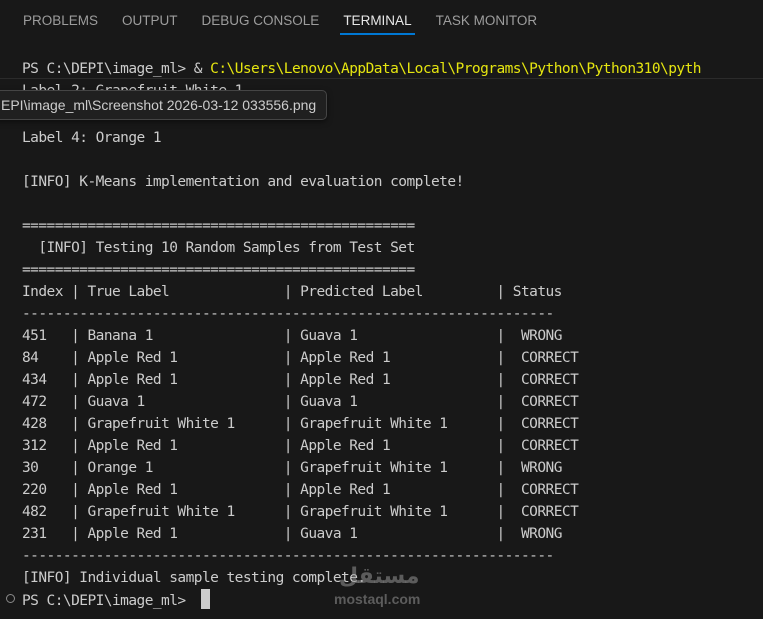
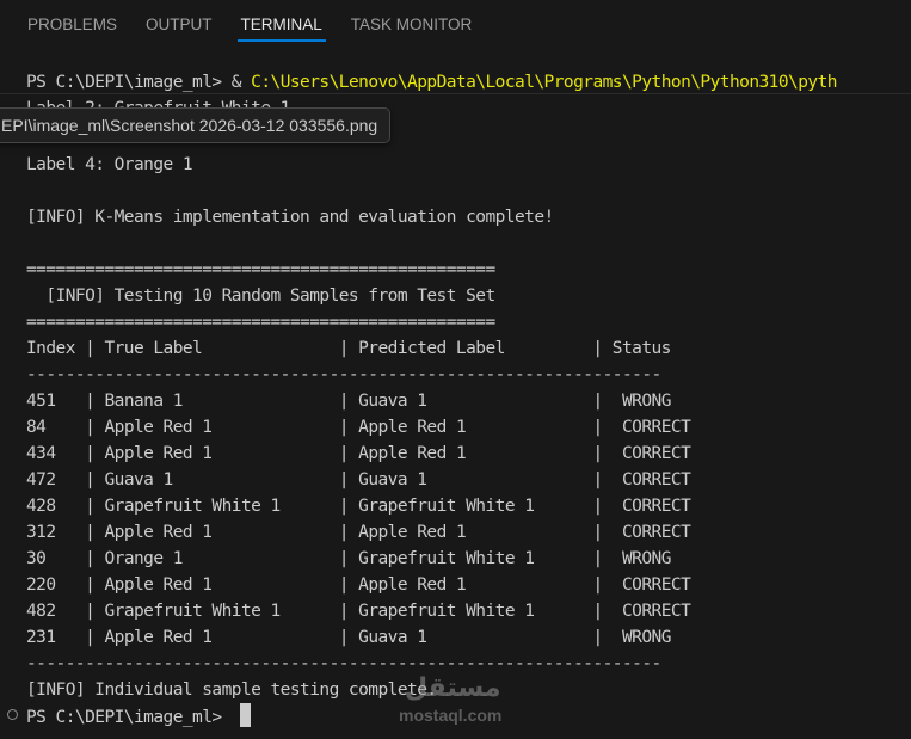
  PROBLEMS
  OUTPUT
- DEBUG CONSOLE
  TERMINAL
  TASK MONITOR
  PS C:\DEPI\image_ml> & C:\Users\Lenovo\AppData\Local\Programs\Python\Python310\pyth
  Label 4: Orange 1
  [INFO] K-Means implementation and evaluation complete!
  ================================================
  [INFO] Testing 10 Random Samples from Test Set
  ================================================
  Index | True Label | Predicted Label | Status
  -----------------------------------------------------------------
  451 | Banana 1 | Guava 1 | WRONG
  84 | Apple Red 1 | Apple Red 1 | CORRECT
  434 | Apple Red 1 | Apple Red 1 | CORRECT
  472 | Guava 1 | Guava 1 | CORRECT
  428 | Grapefruit White 1 | Grapefruit White 1 | CORRECT
  312 | Apple Red 1 | Apple Red 1 | CORRECT
  30 | Orange 1 | Grapefruit White 1 | WRONG
  220 | Apple Red 1 | Apple Red 1 | CORRECT
  482 | Grapefruit White 1 | Grapefruit White 1 | CORRECT
  231 | Apple Red 1 | Guava 1 | WRONG
  -----------------------------------------------------------------
  [INFO] Individual sample testing complete.
  PS C:\DEPI\image_ml>
  EPI\image_ml\Screenshot 2026-03-12 033556.png
  مستقل
  mostaql.com
